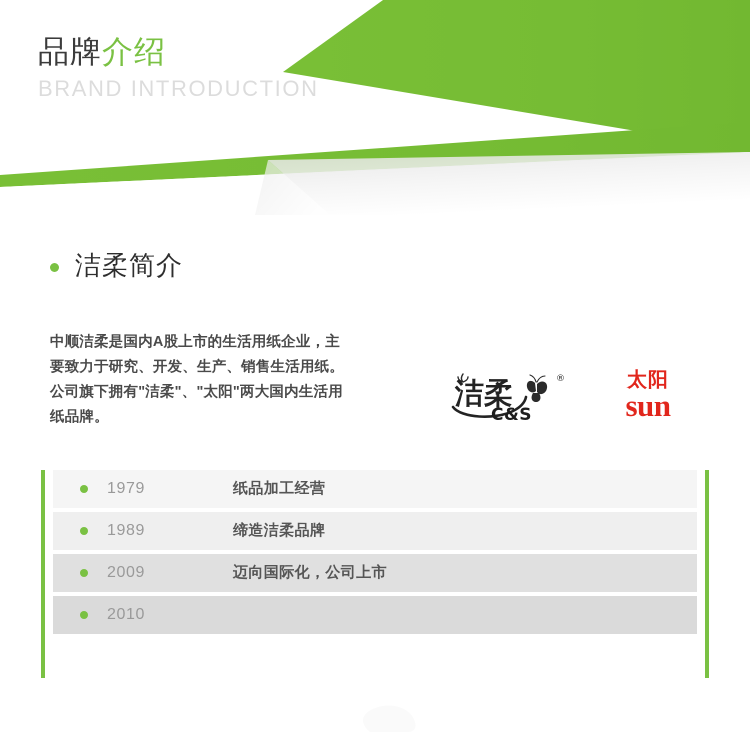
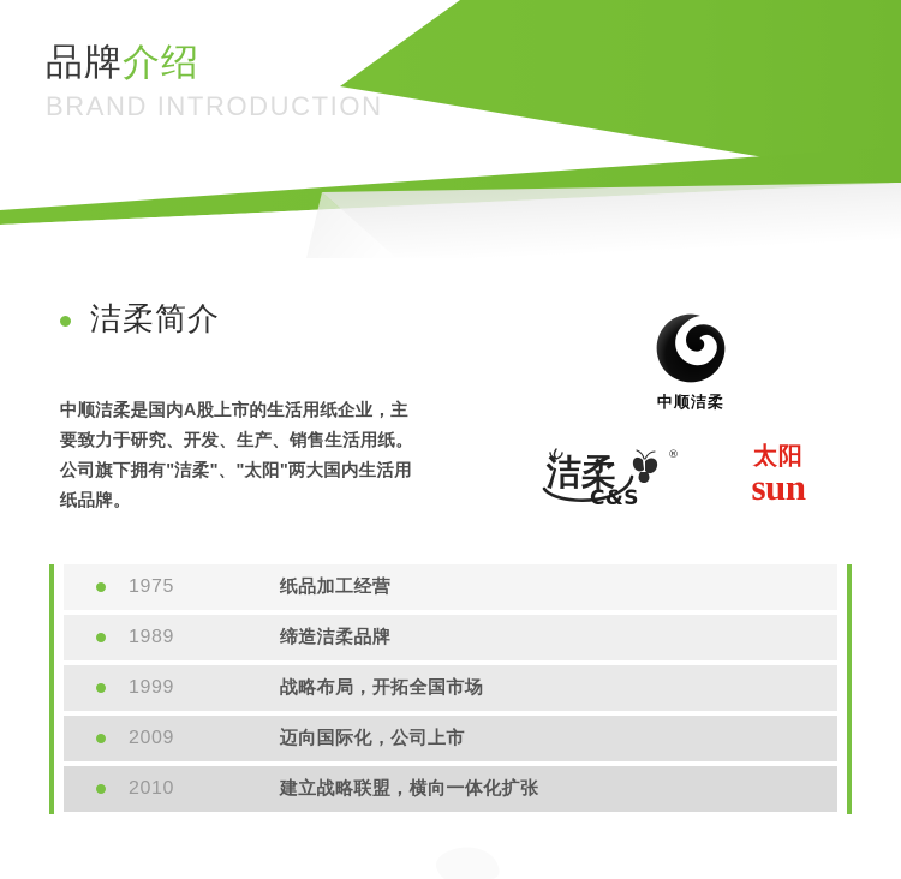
  品牌介绍
  BRAND INTRODUCTION
  洁柔简介
  中顺洁柔是国内A股上市的生活用纸企业，主要致力于研究、开发、生产、销售生活用纸。公司旗下拥有"洁柔"、"太阳"两大国内生活用纸品牌。
+ 中顺洁柔
  洁柔
  ®
  C&S
  太阳
  sun
- 1979
+ 1975
  纸品加工经营
  1989
  缔造洁柔品牌
+ 1999
+ 战略布局，开拓全国市场
  2009
  迈向国际化，公司上市
  2010
+ 建立战略联盟，横向一体化扩张
